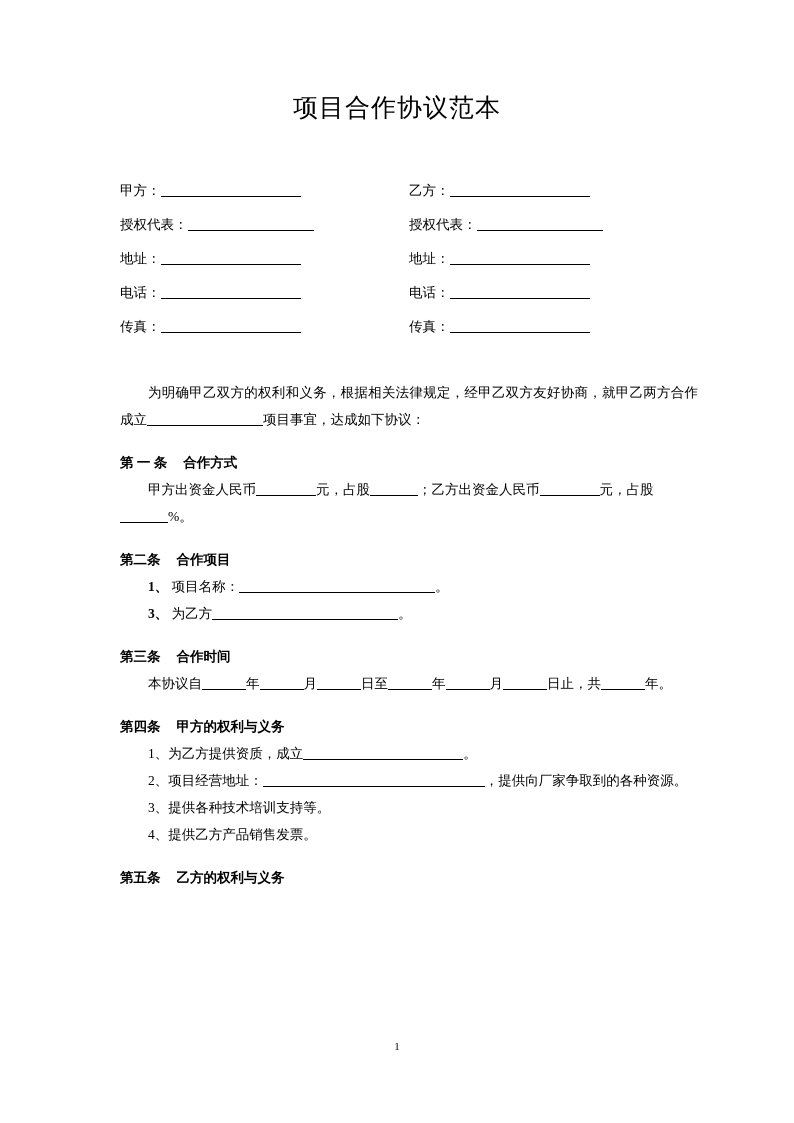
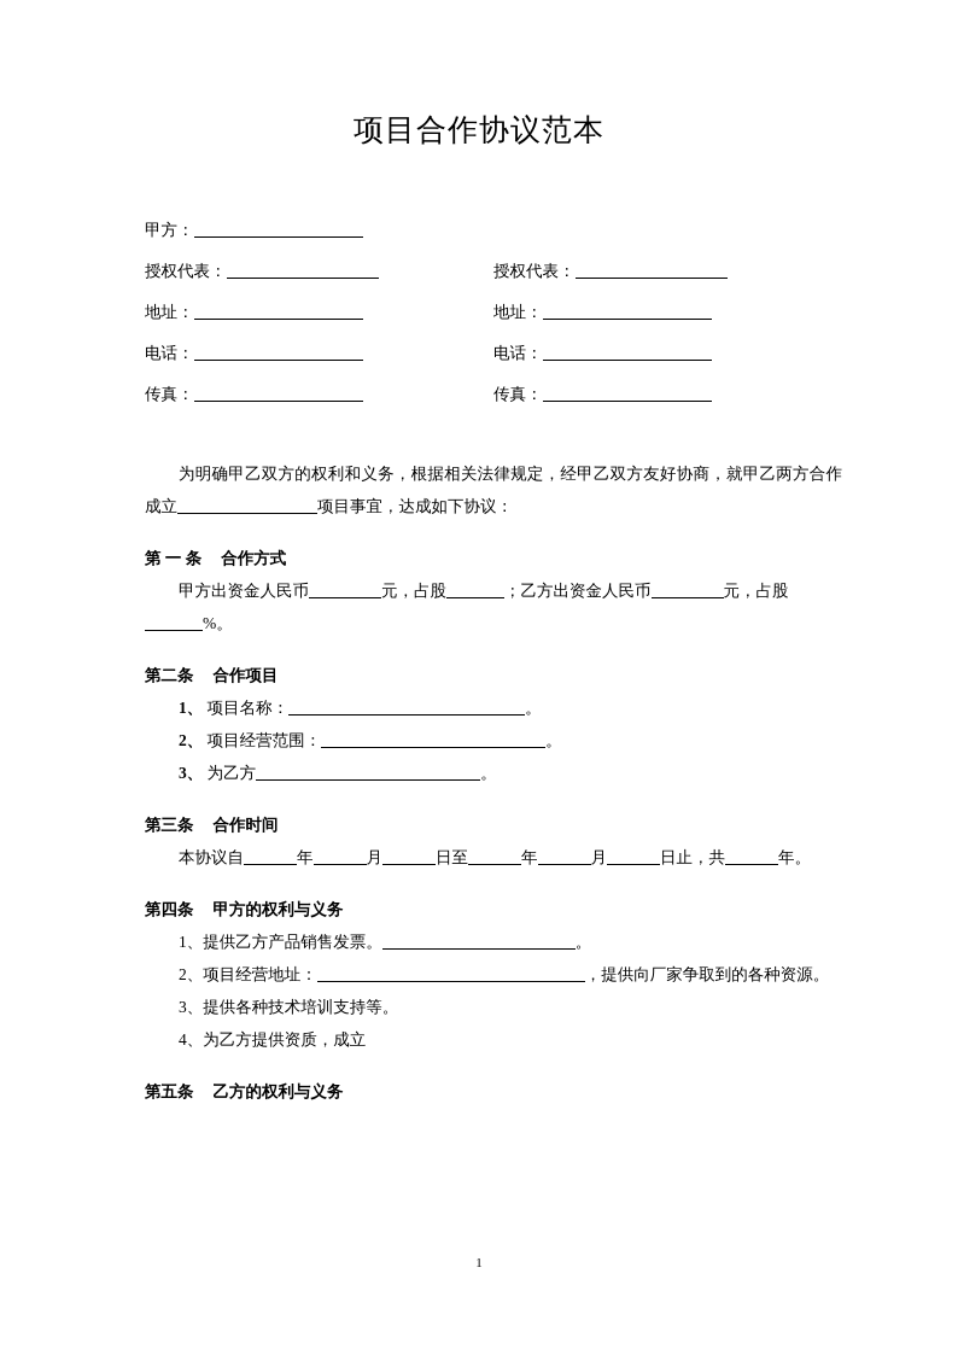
  项目合作协议范本
  甲方：
- 乙方：
  授权代表：
  授权代表：
  地址：
  地址：
  电话：
  电话：
  传真：
  传真：
  为明确甲乙双方的权利和义务，根据相关法律规定，经甲乙双方友好协商，就甲乙两方合作成立 项目事宜，达成如下协议：
  第 一 条 合作方式
  甲方出资金人民币 元，占股 ；乙方出资金人民币 元，占股
  %。
  第二条 合作项目
  1、 项目名称： 。
+ 2、 项目经营范围： 。
  3、 为乙方 。
  第三条 合作时间
  本协议自 年 月 日至 年 月 日止，共 年。
  第四条 甲方的权利与义务
- 1、为乙方提供资质，成立 。
+ 1、提供乙方产品销售发票。 。
  2、项目经营地址： ，提供向厂家争取到的各种资源。
  3、提供各种技术培训支持等。
- 4、提供乙方产品销售发票。
+ 4、为乙方提供资质，成立
  第五条 乙方的权利与义务
  1
